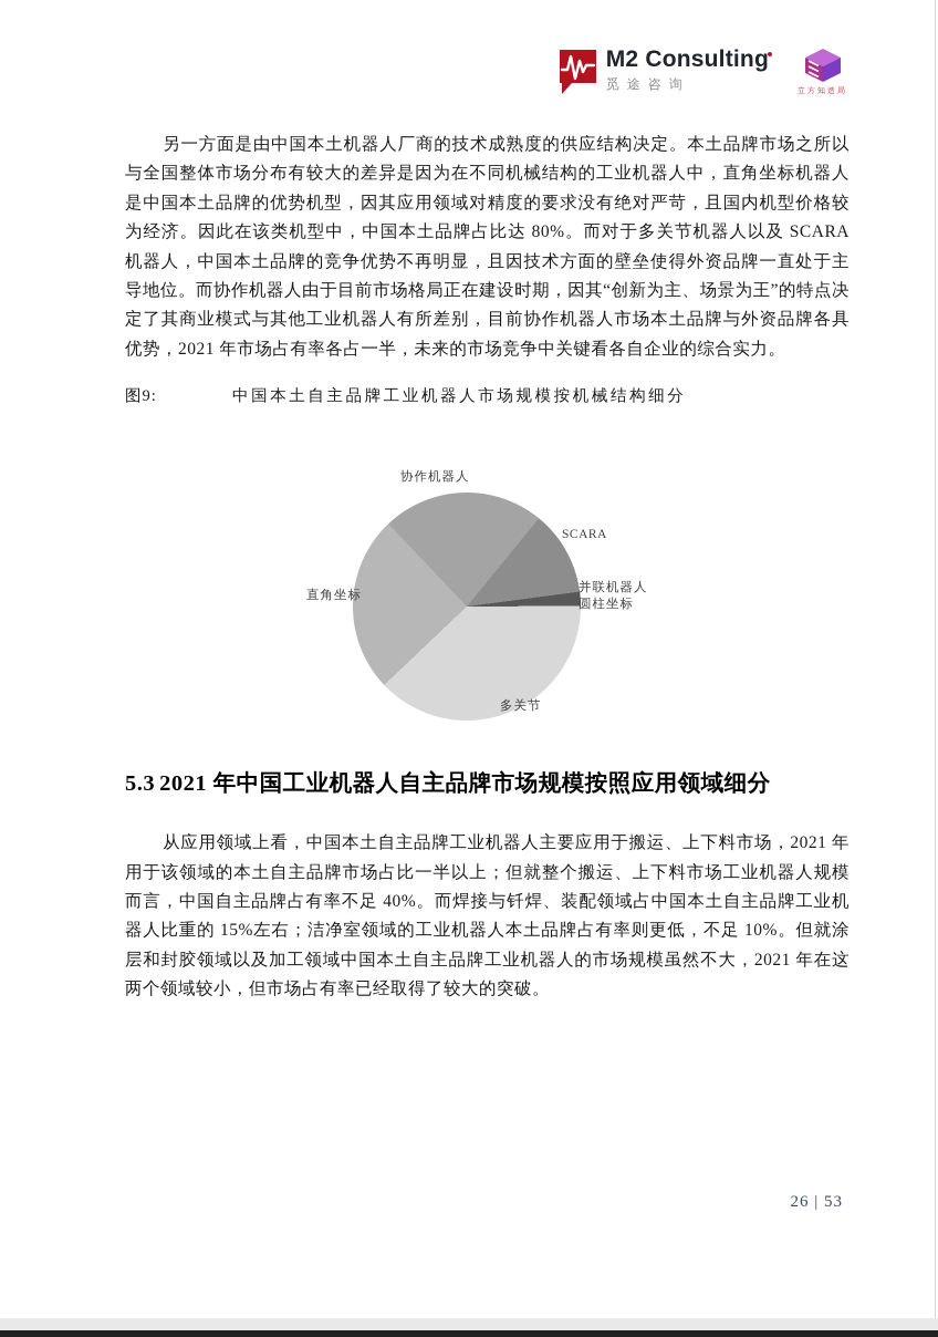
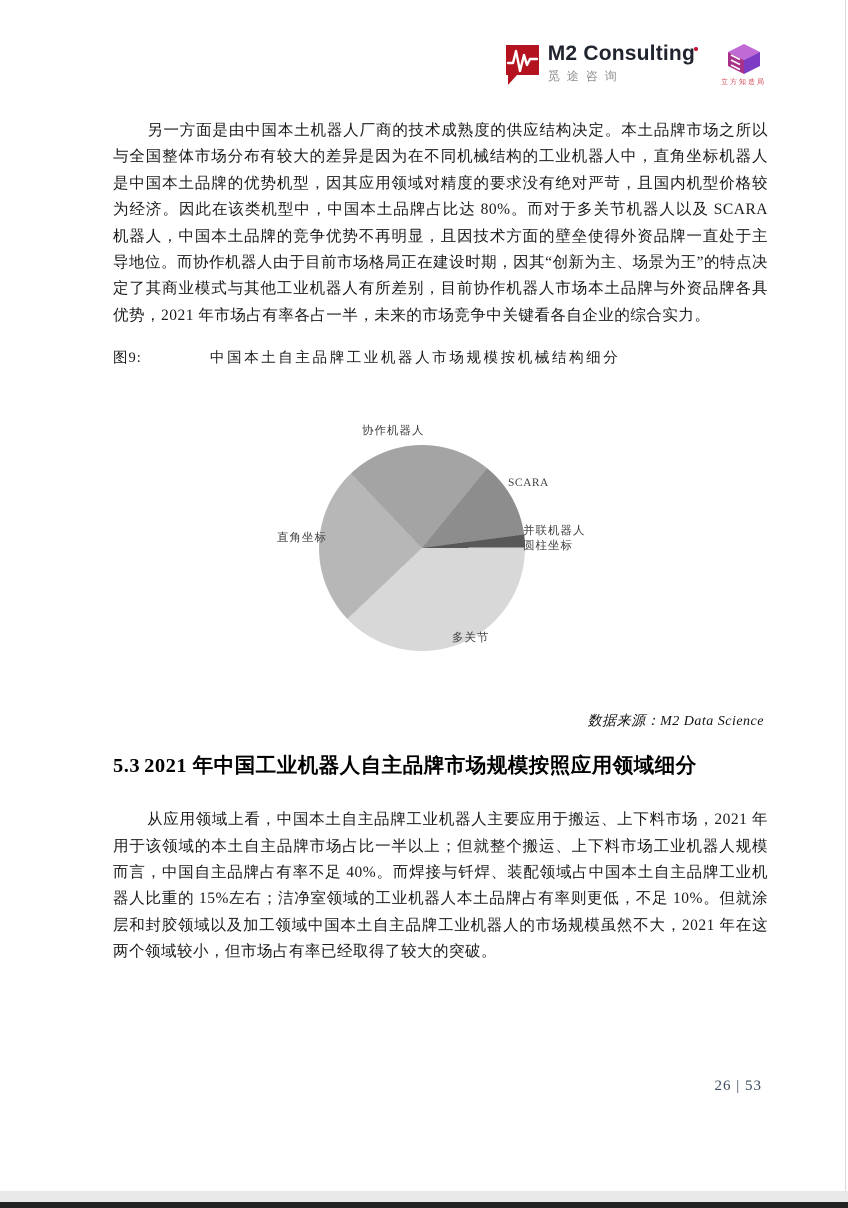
  M2 Consulting
  觅途咨询
  另一方面是由中国本土机器人厂商的技术成熟度的供应结构决定。本土品牌市场之所以与全国整体市场分布有较大的差异是因为在不同机械结构的工业机器人中，直角坐标机器人是中国本土品牌的优势机型，因其应用领域对精度的要求没有绝对严苛，且国内机型价格较为经济。因此在该类机型中，中国本土品牌占比达 80%。而对于多关节机器人以及 SCARA 机器人，中国本土品牌的竞争优势不再明显，且因技术方面的壁垒使得外资品牌一直处于主导地位。而协作机器人由于目前市场格局正在建设时期，因其“创新为主、场景为王”的特点决定了其商业模式与其他工业机器人有所差别，目前协作机器人市场本土品牌与外资品牌各具优势，2021 年市场占有率各占一半，未来的市场竞争中关键看各自企业的综合实力。
  图9: 中国本土自主品牌工业机器人市场规模按机械结构细分
  协作机器人
  SCARA
  并联机器人
  圆柱坐标
  直角坐标
  多关节
+ 数据来源：M2 Data Science
  5.3 2021 年中国工业机器人自主品牌市场规模按照应用领域细分
  从应用领域上看，中国本土自主品牌工业机器人主要应用于搬运、上下料市场，2021 年用于该领域的本土自主品牌市场占比一半以上；但就整个搬运、上下料市场工业机器人规模而言，中国自主品牌占有率不足 40%。而焊接与钎焊、装配领域占中国本土自主品牌工业机器人比重的 15%左右；洁净室领域的工业机器人本土品牌占有率则更低，不足 10%。但就涂层和封胶领域以及加工领域中国本土自主品牌工业机器人的市场规模虽然不大，2021 年在这两个领域较小，但市场占有率已经取得了较大的突破。
  26 | 53
